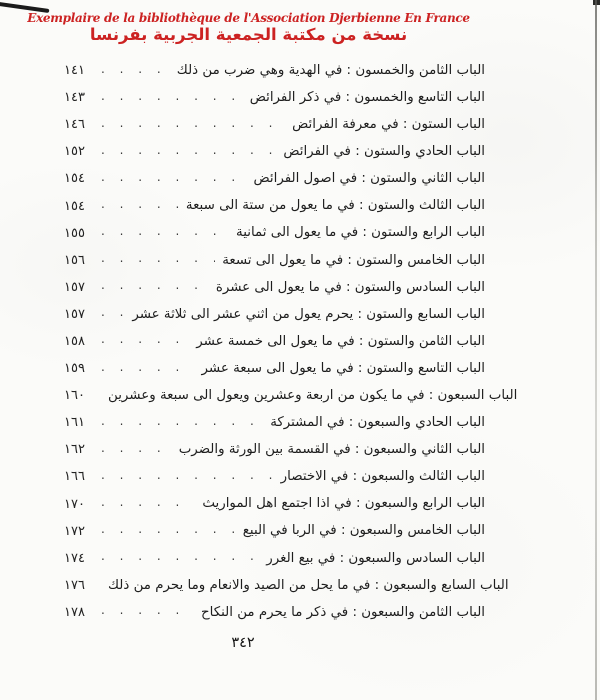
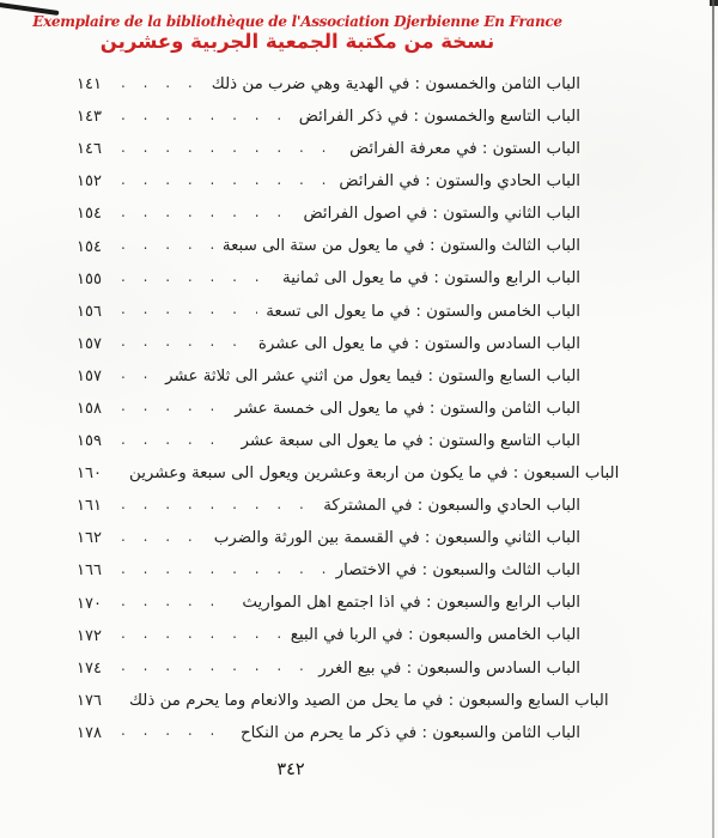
  Exemplaire de la bibliothèque de l'Association Djerbienne En France
- نسخة من مكتبة الجمعية الجربية بفرنسا
+ نسخة من مكتبة الجمعية الجربية وعشرين
  ١٤١
  الباب الثامن والخمسون : في الهدية وهي ضرب من ذلك
  ١٤٣
  الباب التاسع والخمسون : في ذكر الفرائض
  ١٤٦
  الباب الستون : في معرفة الفرائض
  ١٥٢
  الباب الحادي والستون : في الفرائض
  ١٥٤
  الباب الثاني والستون : في اصول الفرائض
  ١٥٤
  الباب الثالث والستون : في ما يعول من ستة الى سبعة
  ١٥٥
  الباب الرابع والستون : في ما يعول الى ثمانية
  ١٥٦
  الباب الخامس والستون : في ما يعول الى تسعة
  ١٥٧
  الباب السادس والستون : في ما يعول الى عشرة
  ١٥٧
- الباب السابع والستون : يحرم يعول من اثني عشر الى ثلاثة عشر
+ الباب السابع والستون : فيما يعول من اثني عشر الى ثلاثة عشر
  ١٥٨
  الباب الثامن والستون : في ما يعول الى خمسة عشر
  ١٥٩
  الباب التاسع والستون : في ما يعول الى سبعة عشر
  ١٦٠
  الباب السبعون : في ما يكون من اربعة وعشرين ويعول الى سبعة وعشرين
  ١٦١
  الباب الحادي والسبعون : في المشتركة
  ١٦٢
  الباب الثاني والسبعون : في القسمة بين الورثة والضرب
  ١٦٦
  الباب الثالث والسبعون : في الاختصار
  ١٧٠
  الباب الرابع والسبعون : في اذا اجتمع اهل المواريث
  ١٧٢
  الباب الخامس والسبعون : في الربا في البيع
  ١٧٤
  الباب السادس والسبعون : في بيع الغرر
  ١٧٦
  الباب السابع والسبعون : في ما يحل من الصيد والانعام وما يحرم من ذلك
  ١٧٨
  الباب الثامن والسبعون : في ذكر ما يحرم من النكاح
  ٣٤٢
